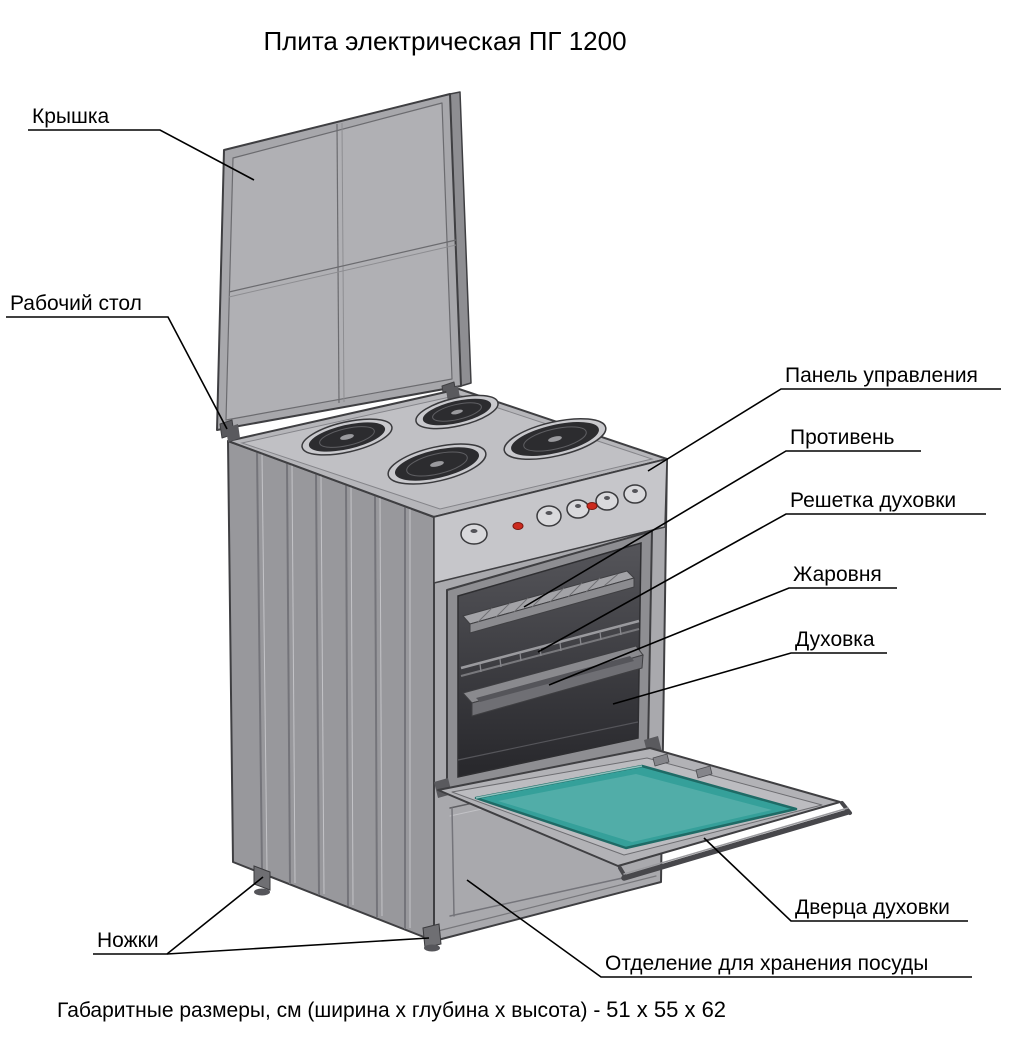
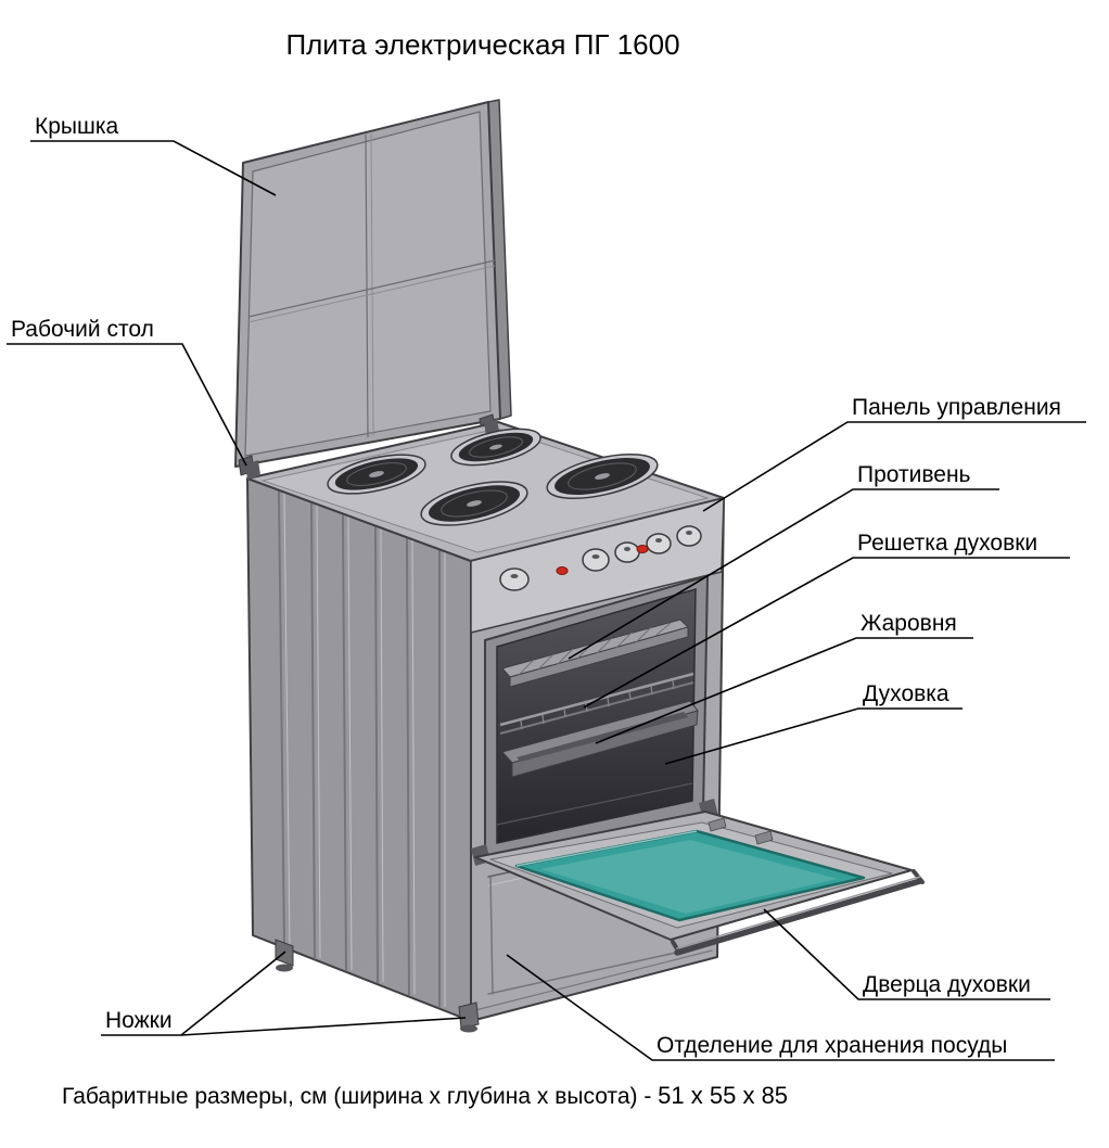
- Плита электрическая ПГ 1200
+ Плита электрическая ПГ 1600
  Крышка
  Рабочий стол
  Панель управления
  Противень
  Решетка духовки
  Жаровня
  Духовка
  Дверца духовки
  Отделение для хранения посуды
  Ножки
- Габаритные размеры, см (ширина х глубина х высота) - 51 х 55 х 62
+ Габаритные размеры, см (ширина х глубина х высота) - 51 х 55 х 85
